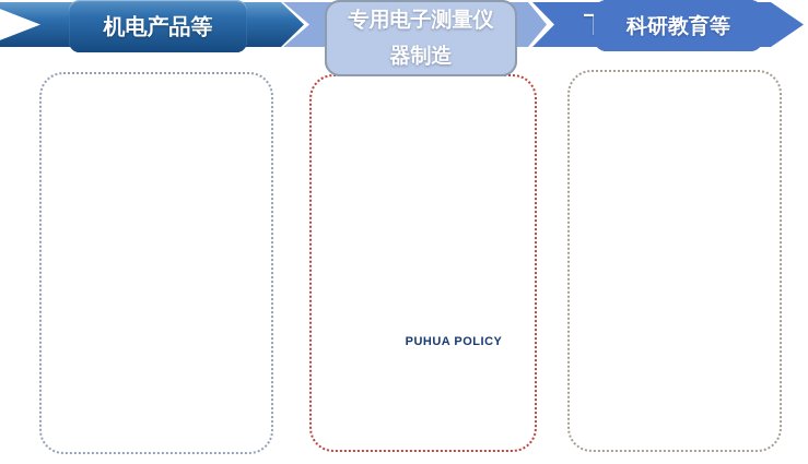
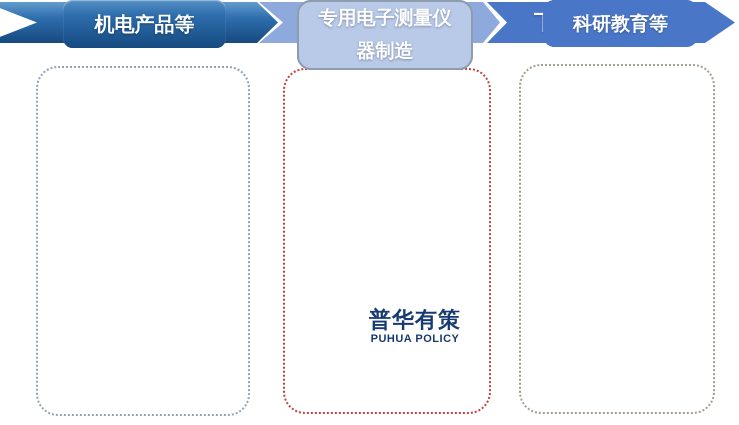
  机电产品等
  专用电子测量仪器制造
  科研教育等
+ 普华有策
  PUHUA POLICY
